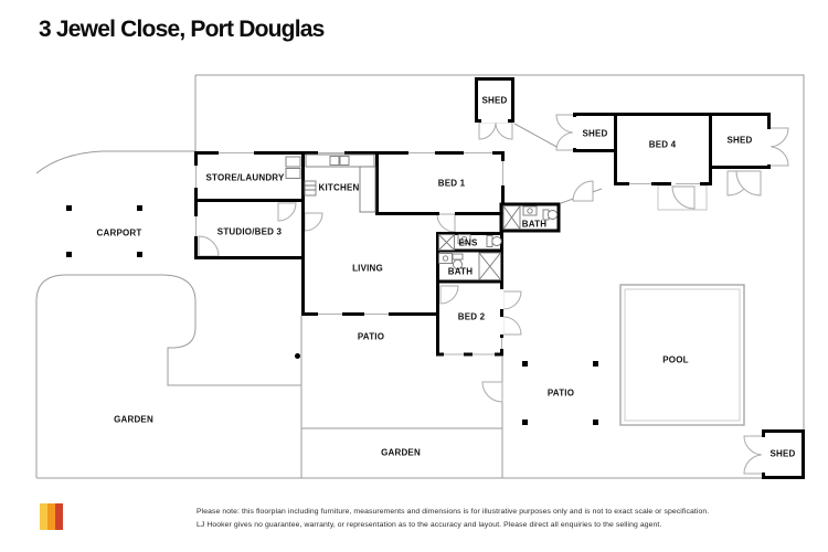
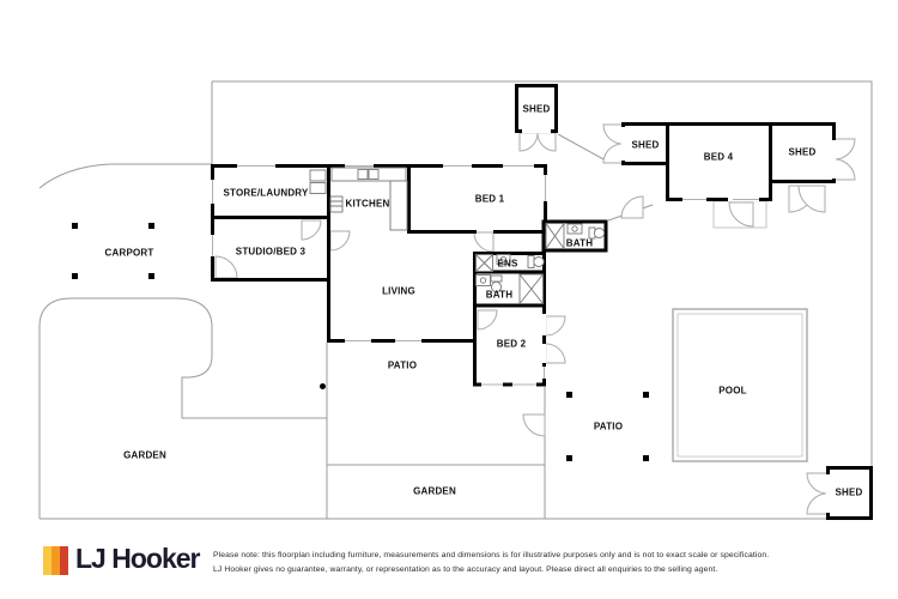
- 3 Jewel Close, Port Douglas
  SHED
  SHED
  BED 4
  SHED
  STORE/LAUNDRY
  KITCHEN
  BED 1
  CARPORT
  STUDIO/BED 3
  LIVING
  ENS
  BATH
  BATH
  BED 2
  PATIO
  PATIO
  POOL
  GARDEN
  GARDEN
  SHED
+ LJ Hooker
